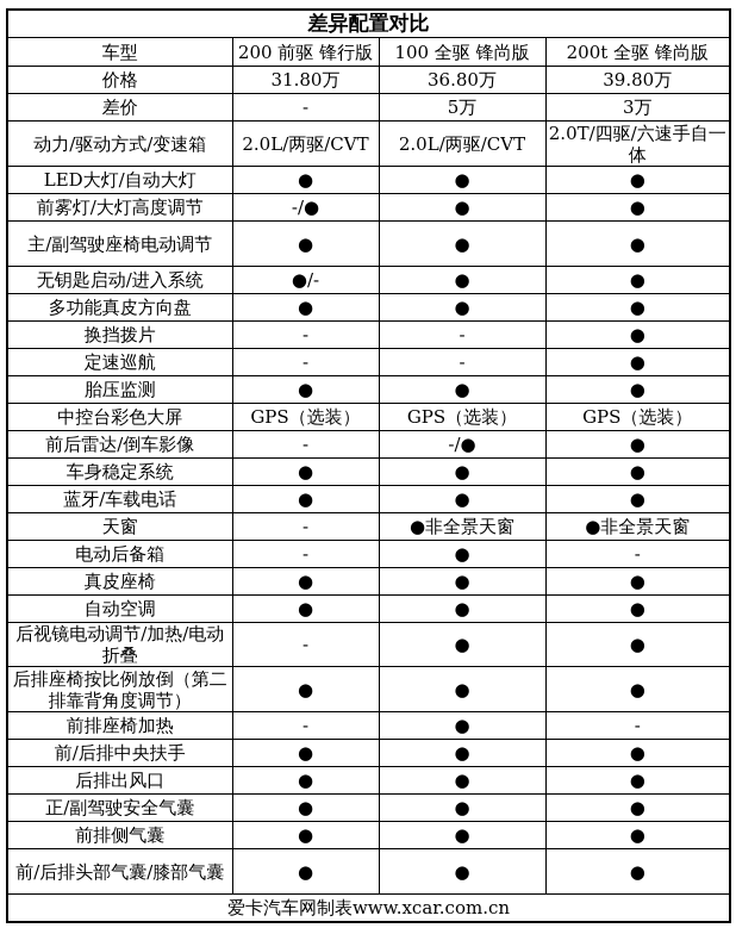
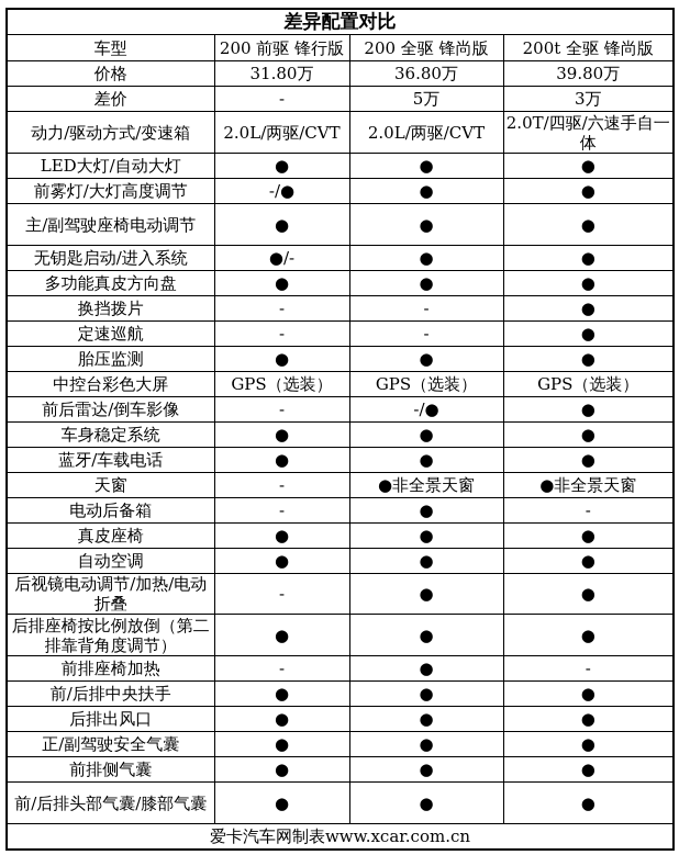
  差异配置对比
- 车型	200 前驱 锋行版	100 全驱 锋尚版	200t 全驱 锋尚版
+ 车型	200 前驱 锋行版	200 全驱 锋尚版	200t 全驱 锋尚版
  价格	31.80万	36.80万	39.80万
  差价	-	5万	3万
  动力/驱动方式/变速箱	2.0L/两驱/CVT	2.0L/两驱/CVT	2.0T/四驱/六速手自一体
  LED大灯/自动大灯	●	●	●
  前雾灯/大灯高度调节	-/●	●	●
  主/副驾驶座椅电动调节	●	●	●
  无钥匙启动/进入系统	●/-	●	●
  多功能真皮方向盘	●	●	●
  换挡拨片	-	-	●
  定速巡航	-	-	●
  胎压监测	●	●	●
  中控台彩色大屏	GPS（选装）	GPS（选装）	GPS（选装）
  前后雷达/倒车影像	-	-/●	●
  车身稳定系统	●	●	●
  蓝牙/车载电话	●	●	●
  天窗	-	●非全景天窗	●非全景天窗
  电动后备箱	-	●	-
  真皮座椅	●	●	●
  自动空调	●	●	●
  后视镜电动调节/加热/电动折叠	-	●	●
  后排座椅按比例放倒（第二排靠背角度调节）	●	●	●
  前排座椅加热	-	●	-
  前/后排中央扶手	●	●	●
  后排出风口	●	●	●
  正/副驾驶安全气囊	●	●	●
  前排侧气囊	●	●	●
  前/后排头部气囊/膝部气囊	●	●	●
  爱卡汽车网制表www.xcar.com.cn
